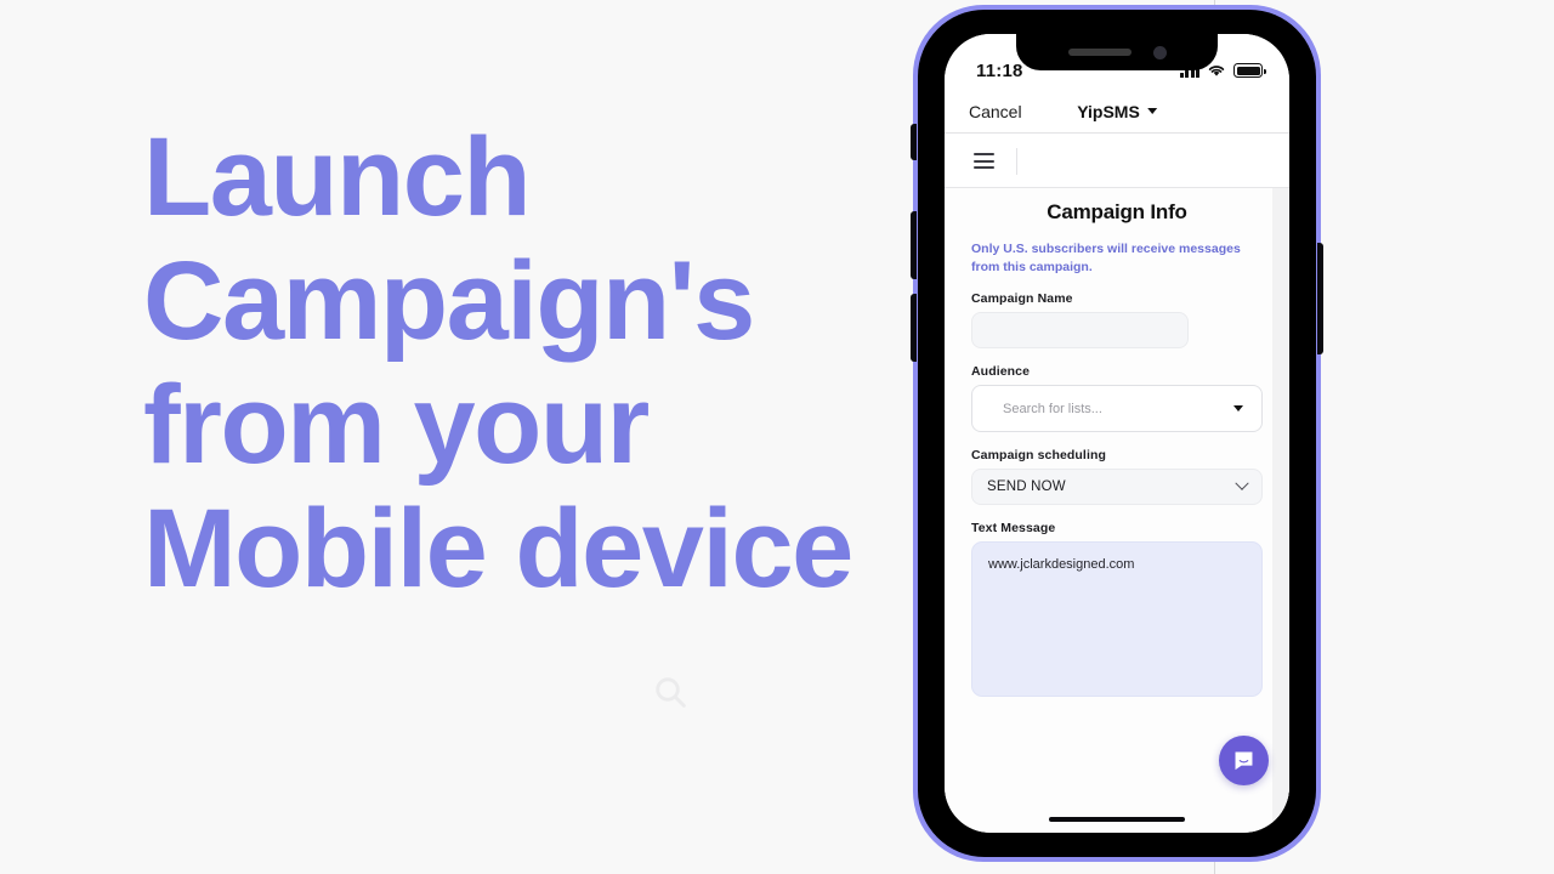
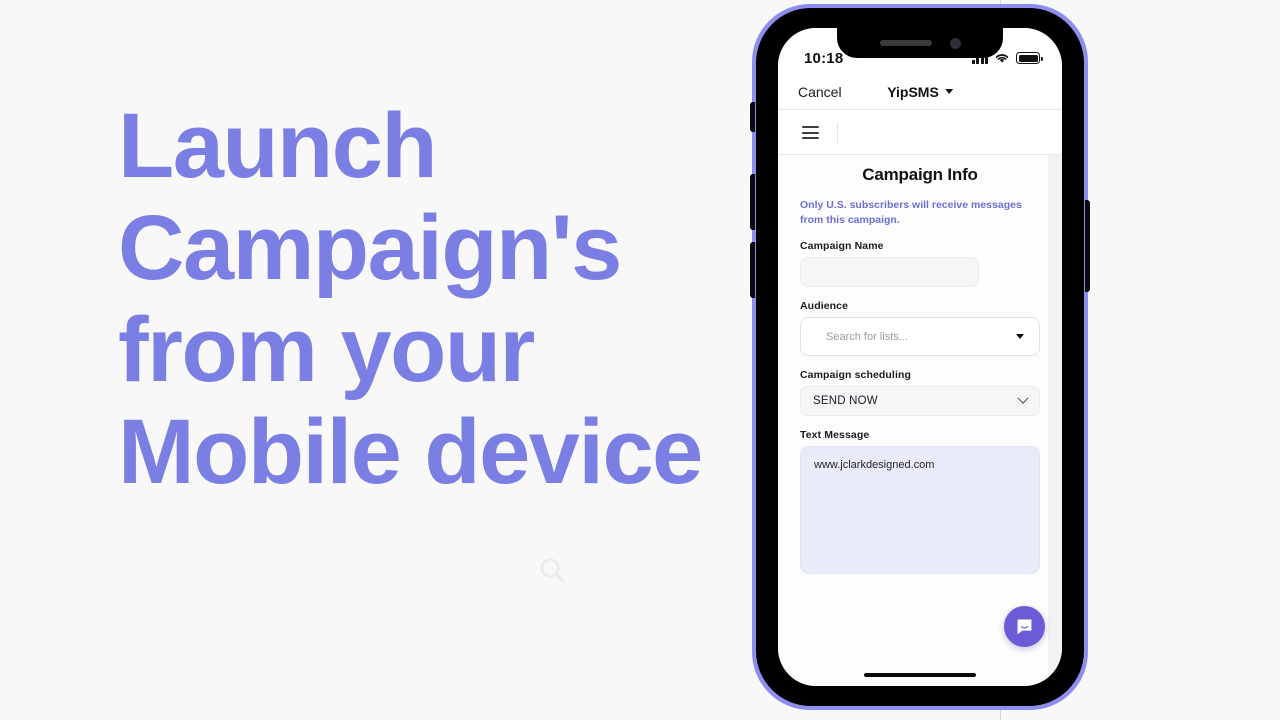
  Launch
  Campaign's
  from your
  Mobile device
- 11:18
+ 10:18
  Cancel
  YipSMS
  Campaign Info
  Only U.S. subscribers will receive messages from this campaign.
  Campaign Name
  Audience
  Search for lists...
  Campaign scheduling
  SEND NOW
  Text Message
  www.jclarkdesigned.com
